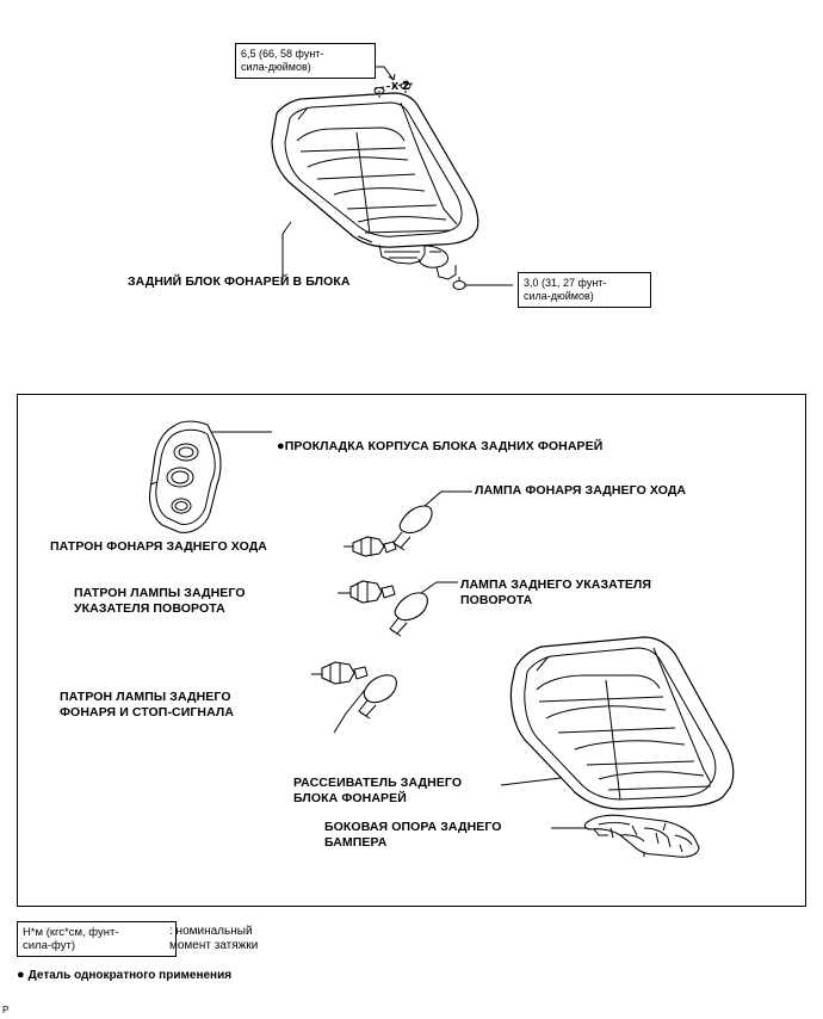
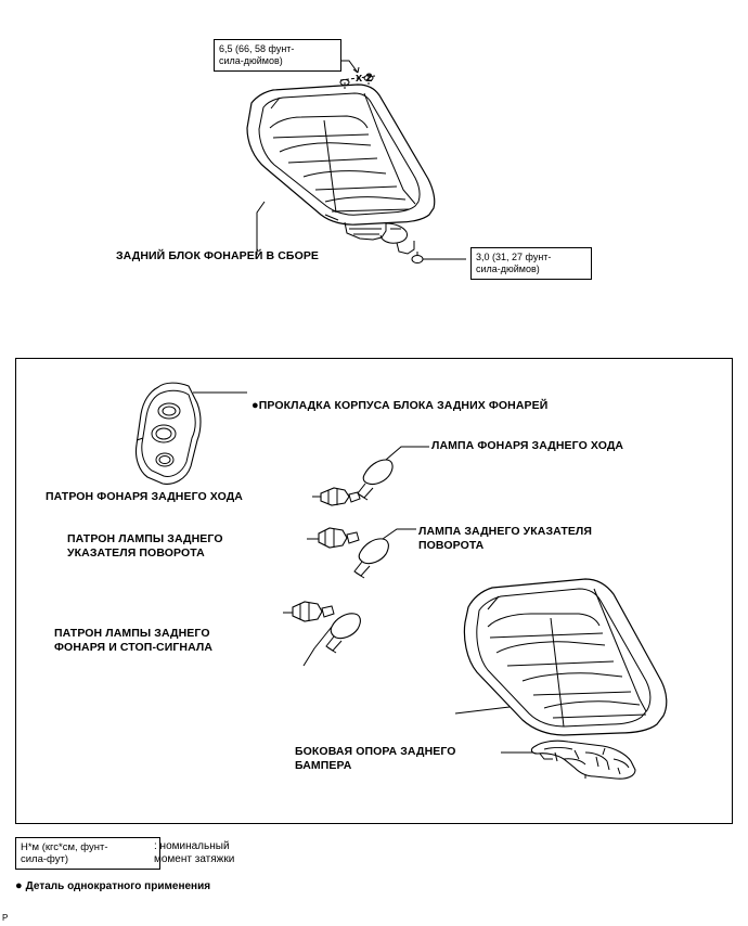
  6,5 (66, 58 фунт-
  сила-дюймов)
  x 2
  3,0 (31, 27 фунт-
  сила-дюймов)
- ЗАДНИЙ БЛОК ФОНАРЕЙ В БЛОКА
+ ЗАДНИЙ БЛОК ФОНАРЕЙ В СБОРЕ
  ●ПРОКЛАДКА КОРПУСА БЛОКА ЗАДНИХ ФОНАРЕЙ
  ЛАМПА ФОНАРЯ ЗАДНЕГО ХОДА
  ПАТРОН ФОНАРЯ ЗАДНЕГО ХОДА
  ПАТРОН ЛАМПЫ ЗАДНЕГО
  УКАЗАТЕЛЯ ПОВОРОТА
  ЛАМПА ЗАДНЕГО УКАЗАТЕЛЯ
  ПОВОРОТА
  ПАТРОН ЛАМПЫ ЗАДНЕГО
  ФОНАРЯ И СТОП-СИГНАЛА
- РАССЕИВАТЕЛЬ ЗАДНЕГО
- БЛОКА ФОНАРЕЙ
  БОКОВАЯ ОПОРА ЗАДНЕГО
  БАМПЕРА
  Н*м (кгс*см, фунт-
  сила-фут)
  : номинальный
  момент затяжки
  ● Деталь однократного применения
  P
